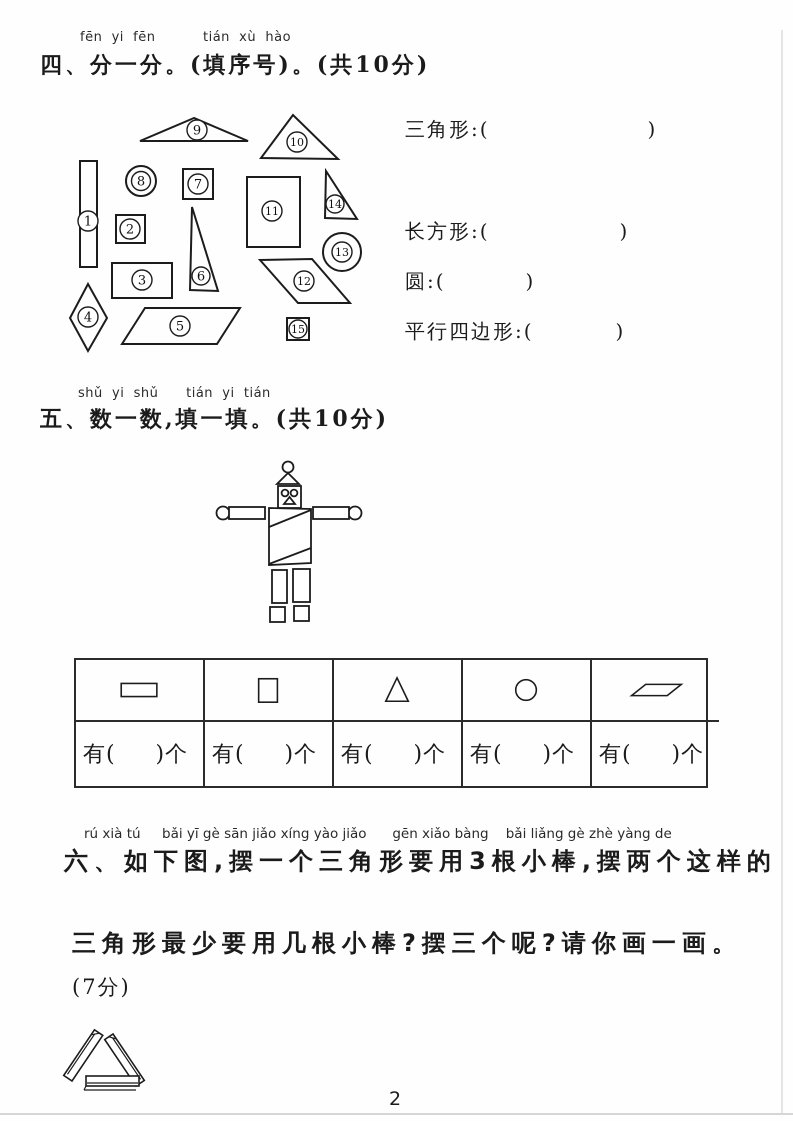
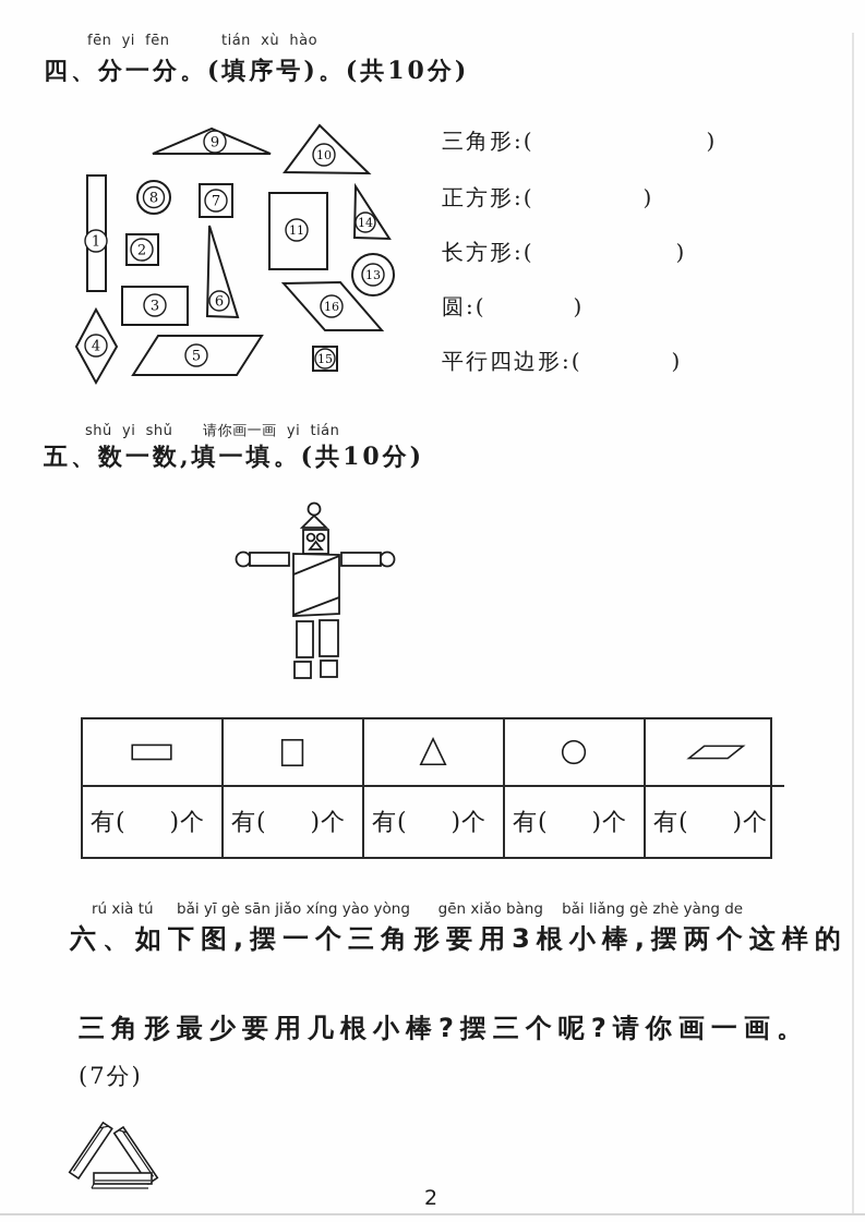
  fēn yi fēn
  tián xù hào
  四、分一分。(填序号)。(共10分)
  1
  2
  3
  4
  5
  6
  7
  8
  9
  10
  11
- 12
+ 16
  13
  14
  15
  三角形:( )
+ 正方形:( )
  长方形:( )
  圆:( )
  平行四边形:( )
- shǔ yi shǔ tián yi tián
+ shǔ yi shǔ 请你画一画 yi tián
  五、数一数,填一填。(共10分)
  有( )个
  有( )个
  有( )个
  有( )个
  有( )个
- rú xià tú bǎi yī gè sān jiǎo xíng yào jiǎo gēn xiǎo bàng bǎi liǎng gè zhè yàng de
+ rú xià tú bǎi yī gè sān jiǎo xíng yào yòng gēn xiǎo bàng bǎi liǎng gè zhè yàng de
  六、如下图,摆一个三角形要用3根小棒,摆两个这样的
  三角形最少要用几根小棒?摆三个呢?请你画一画。
  (7分)
  2
